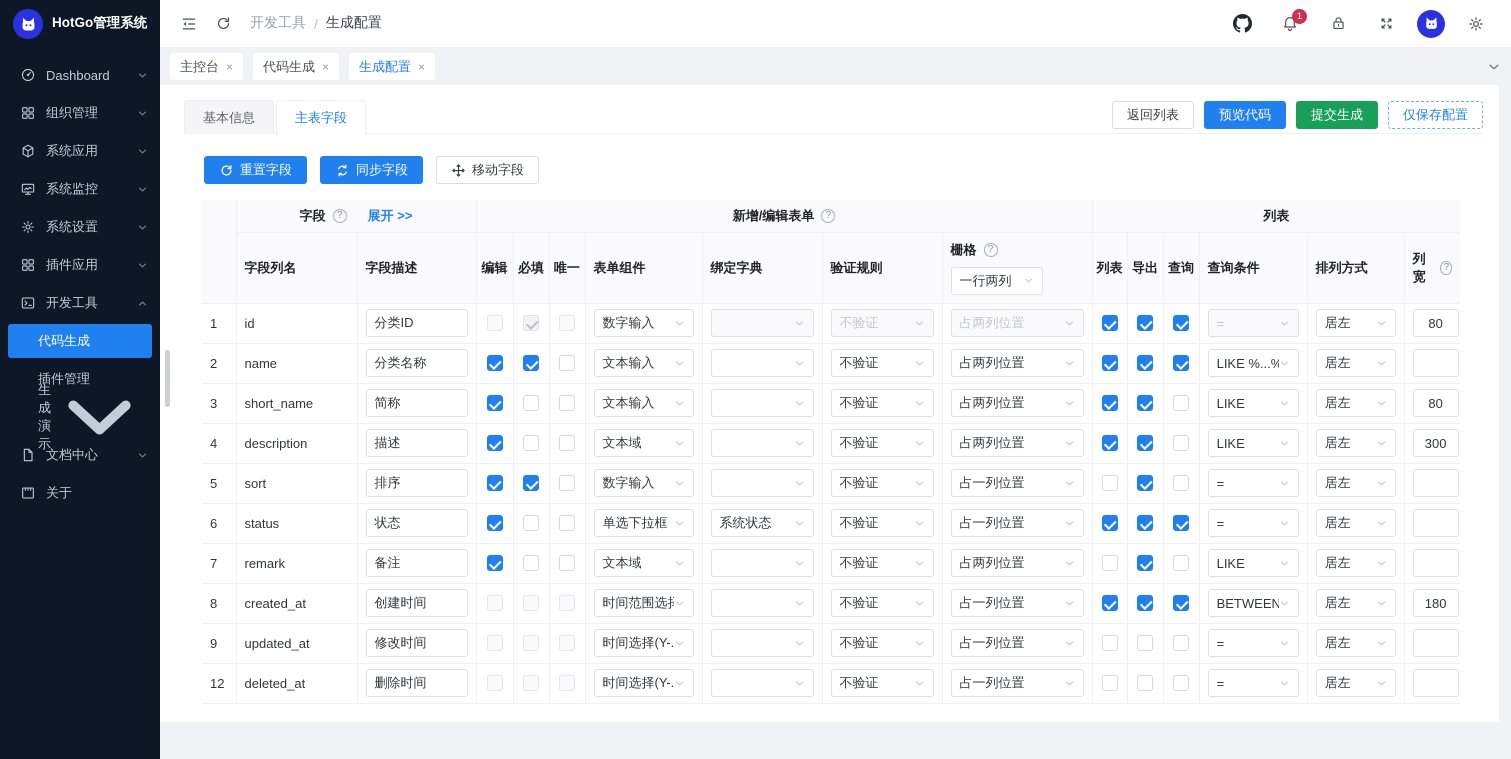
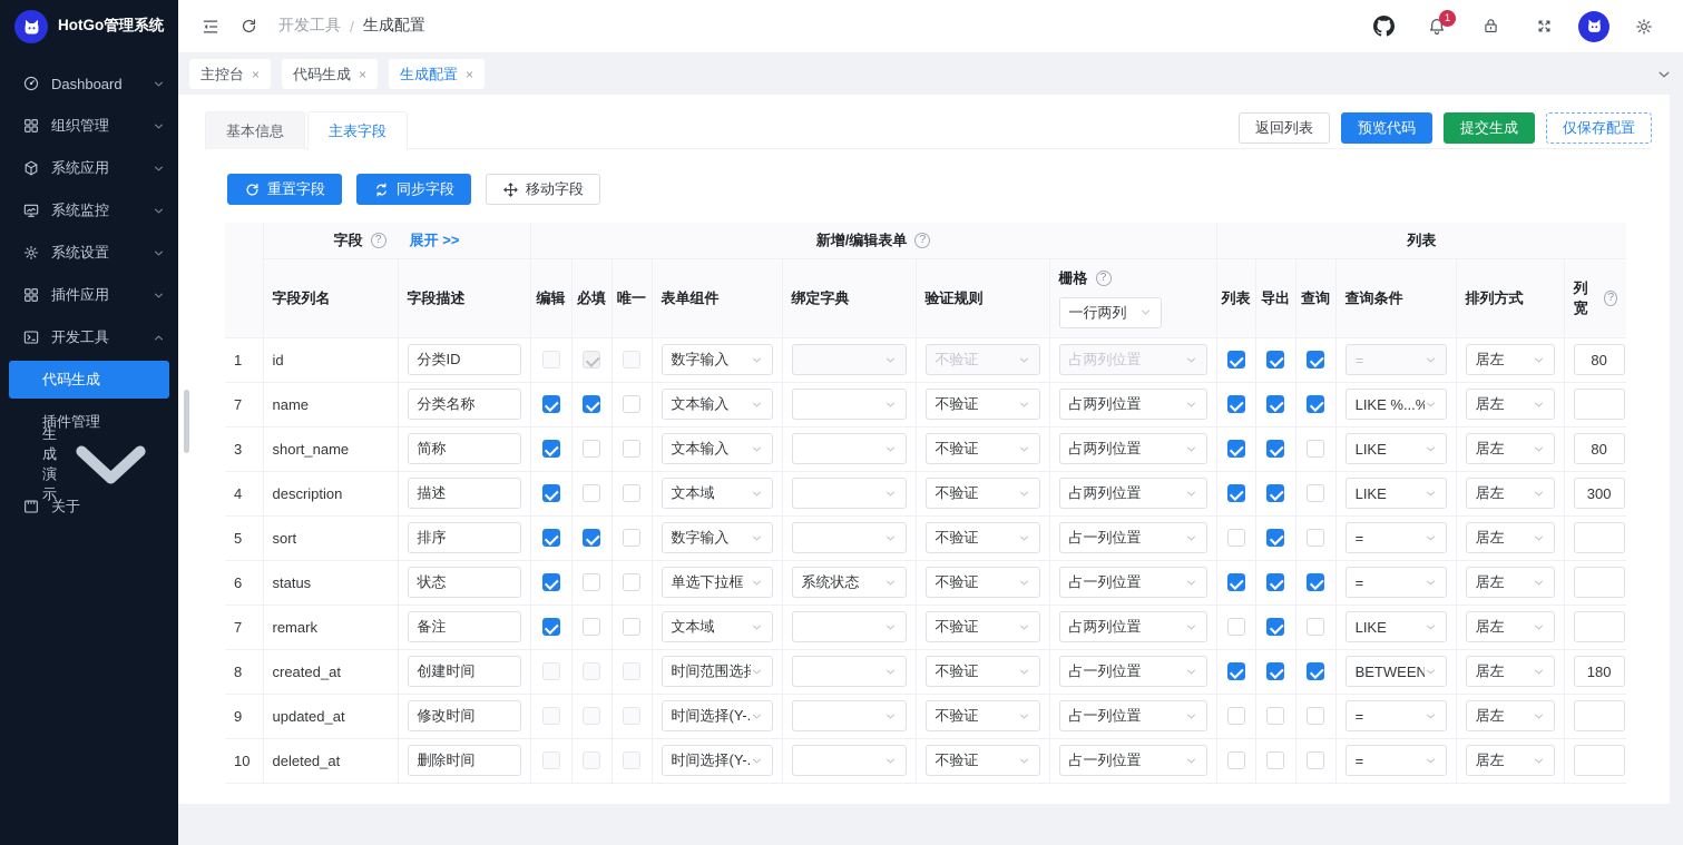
  HotGo管理系统
  Dashboard
  组织管理
  系统应用
  系统监控
  系统设置
  插件应用
  开发工具
  代码生成
  插件管理
  生成演示
- 文档中心
  关于
  开发工具
  /
  生成配置
  1
  主控台
  ×
  代码生成
  ×
  生成配置
  ×
  基本信息
  主表字段
  返回列表
  预览代码
  提交生成
  仅保存配置
  重置字段
  同步字段
  移动字段
  	字段 ? 展开 >>	新增/编辑表单 ?	列表
  字段列名	字段描述	编辑	必填	唯一	表单组件	绑定字典	验证规则	栅格 ? 一行两列	列表	导出	查询	查询条件	排列方式	列宽?
  1	id	分类ID				数字输入		不验证	占两列位置				=	居左	80
- 2	name	分类名称				文本输入		不验证	占两列位置				LIKE %...%	居左
+ 7	name	分类名称				文本输入		不验证	占两列位置				LIKE %...%	居左
  3	short_name	简称				文本输入		不验证	占两列位置				LIKE	居左	80
  4	description	描述				文本域		不验证	占两列位置				LIKE	居左	300
  5	sort	排序				数字输入		不验证	占一列位置				=	居左
  6	status	状态				单选下拉框	系统状态	不验证	占一列位置				=	居左
  7	remark	备注				文本域		不验证	占两列位置				LIKE	居左
  8	created_at	创建时间				时间范围选		不验证	占一列位置				BETWEEN	居左	180
  9	updated_at	修改时间				时间选择(Y-.		不验证	占一列位置				=	居左
- 12	deleted_at	删除时间				时间选择(Y-.		不验证	占一列位置				=	居左
+ 10	deleted_at	删除时间				时间选择(Y-.		不验证	占一列位置				=	居左
